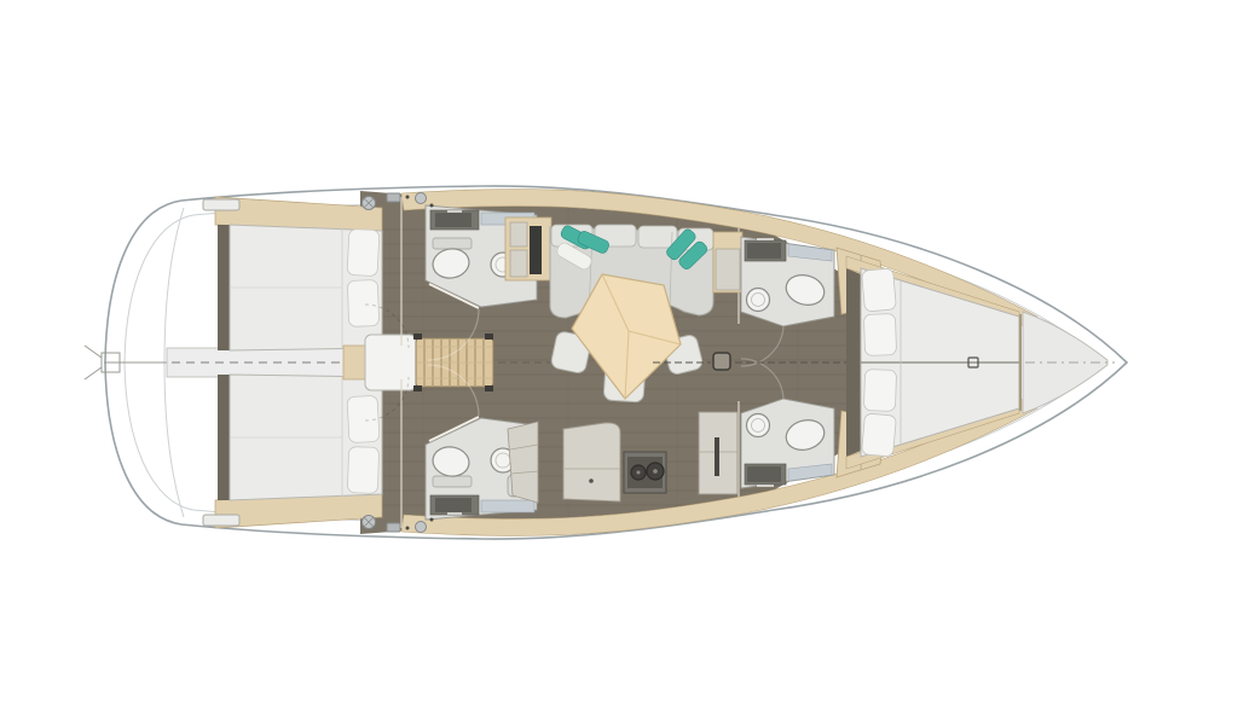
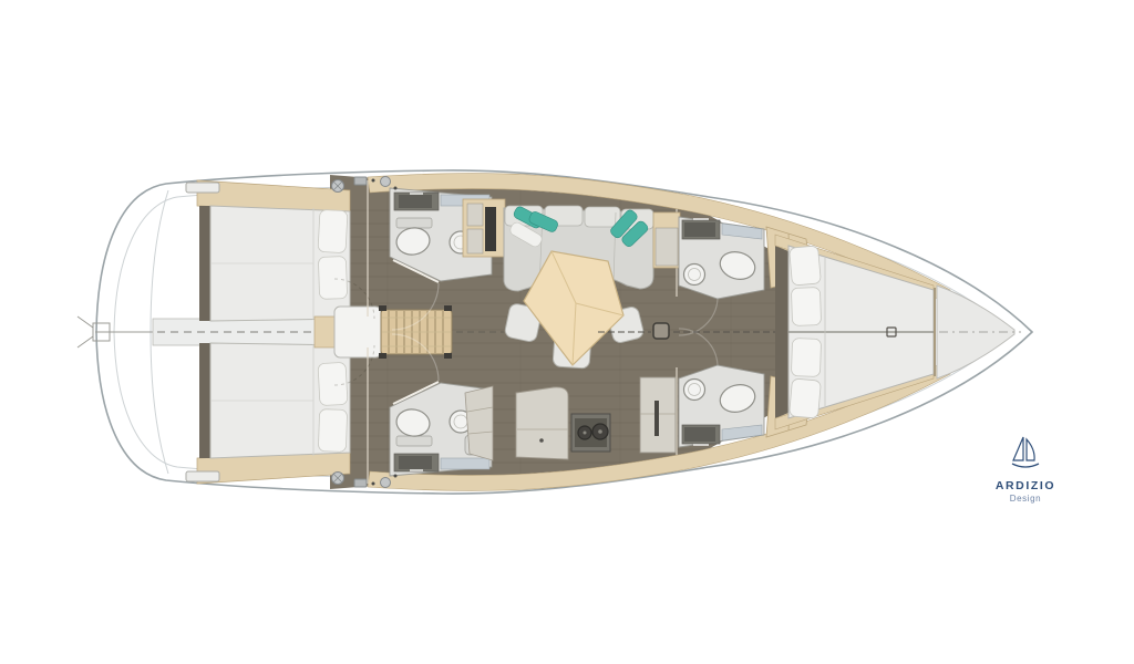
+ ARDIZIO
+ Design
